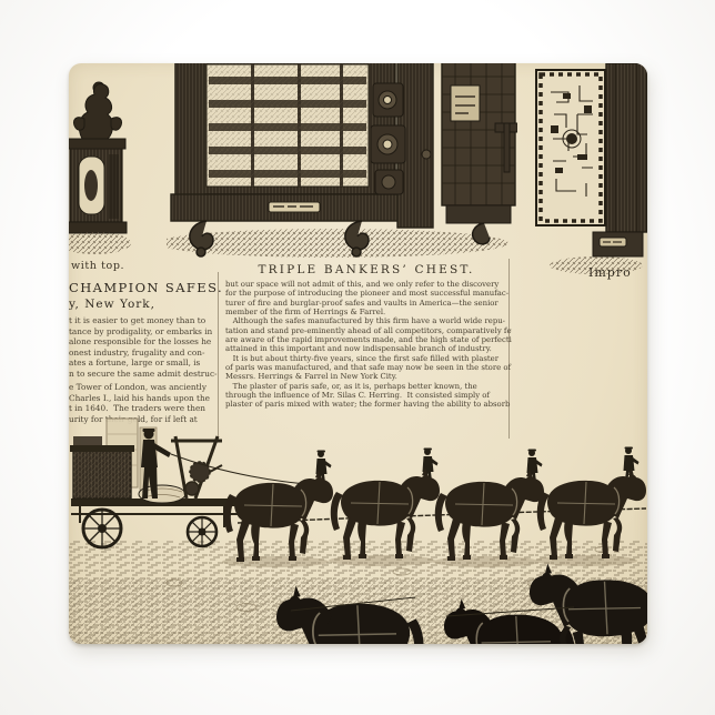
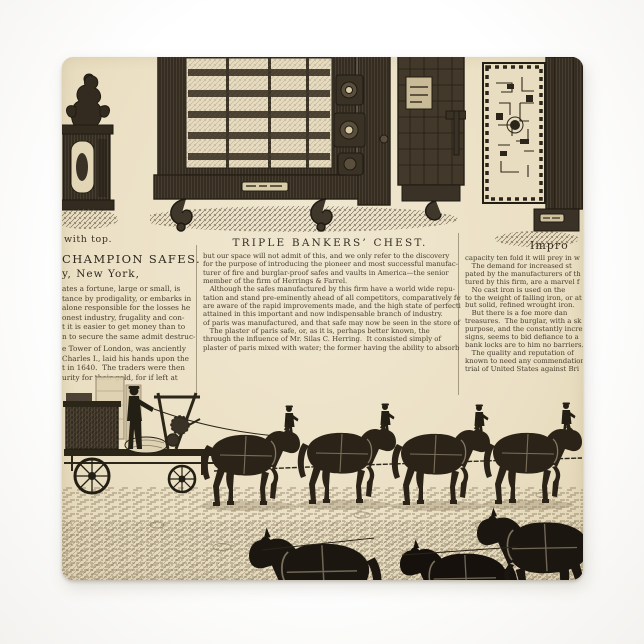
  with top.
  TRIPLE BANKERS’ CHEST.
  Impro
  CHAMPION SAFES.
  y, New York,
- t it is easier to get money than to
+ ates a fortune, large or small, is
  tance by prodigality, or embarks in
  alone responsible for the losses he
  onest industry, frugality and con-
- ates a fortune, large or small, is
+ t it is easier to get money than to
  n to secure the same admit destruc-
  e Tower of London, was anciently
  Charles I., laid his hands upon the
  t in 1640. The traders were then
  urity forld, for if left at
  but our space will not admit of this, and we only refer to the discovery
  for the purpose of introducing the pioneer and most successful manufac-
  turer of fire and burglar-proof safes and vaults in America—the senior
  member of the firm of Herrings & Farrel.
  Although the safes manufactured by this firm have a world wide repu-
  tation and stand pre-eminently ahead of all competitors, comparatively fe
  are aware of the rapid improvements made, and the high state of perfecti
  attained in this important and now indispensable branch of industry.
- It is but about thirty-five years, since the first safe filled with plaster
  of paris was manufactured, and that safe may now be seen in the store of
- Messrs. Herrings & Farrel in New York City.
  The plaster of paris safe, or, as it is, perhaps better known, the
  through the influence of Mr. Silas C. Herring. It consisted simply of
  plaster of paris mixed with water; the former having the ability to absorb
+ capacity ten fold it will prey in w
+ The demand for increased st
+ pated by the manufacturers of th
+ tured by this firm, are a marvel f
+ No cast iron is used on the
+ to the weight of falling iron, or at
+ but solid, refined wrought iron.
+ But there is a foe more dan
+ treasures. The burglar, with a sk
+ purpose, and the constantly incre
+ signs, seems to bid defiance to a
+ bank locks are to him no barriers.
+ The quality and reputation of
+ known to need any commendation
+ trial of United States against Bri
